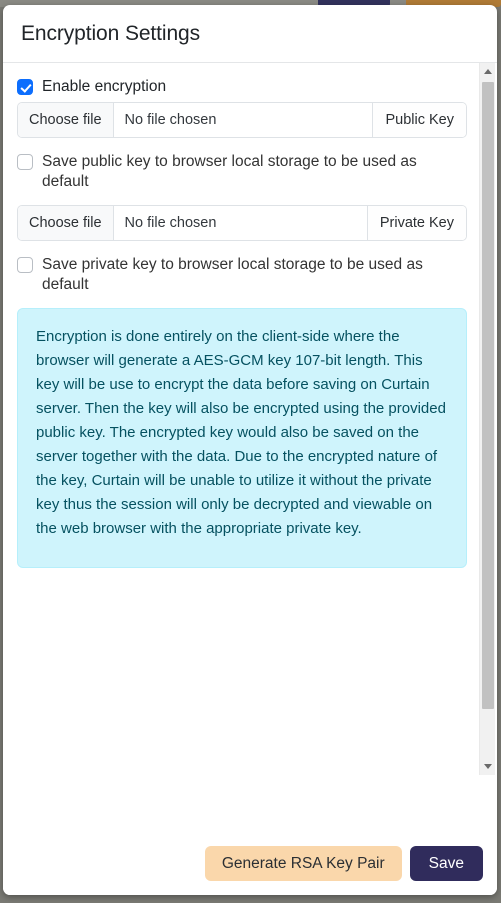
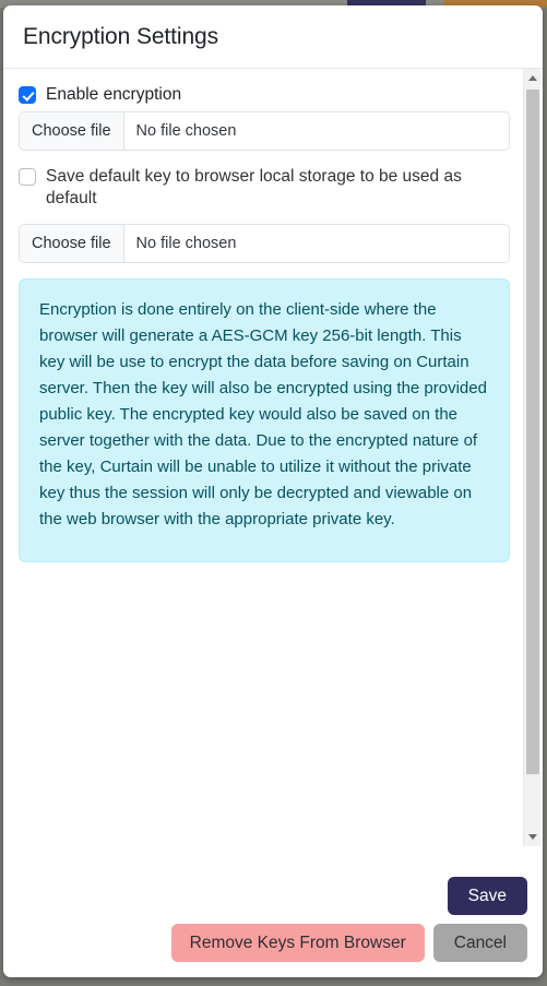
  Encryption Settings
  Enable encryption
  Choose file
  No file chosen
- Public Key
- Save public key to browser local storage to be used as default
+ Save default key to browser local storage to be used as default
  Choose file
  No file chosen
- Private Key
- Save private key to browser local storage to be used as default
- Encryption is done entirely on the client-side where the browser will generate a AES-GCM key 107-bit length. This key will be use to encrypt the data before saving on Curtain server. Then the key will also be encrypted using the provided public key. The encrypted key would also be saved on the server together with the data. Due to the encrypted nature of the key, Curtain will be unable to utilize it without the private key thus the session will only be decrypted and viewable on the web browser with the appropriate private key.
+ Encryption is done entirely on the client-side where the browser will generate a AES-GCM key 256-bit length. This key will be use to encrypt the data before saving on Curtain server. Then the key will also be encrypted using the provided public key. The encrypted key would also be saved on the server together with the data. Due to the encrypted nature of the key, Curtain will be unable to utilize it without the private key thus the session will only be decrypted and viewable on the web browser with the appropriate private key.
- Generate RSA Key Pair
  Save
+ Remove Keys From Browser
+ Cancel
